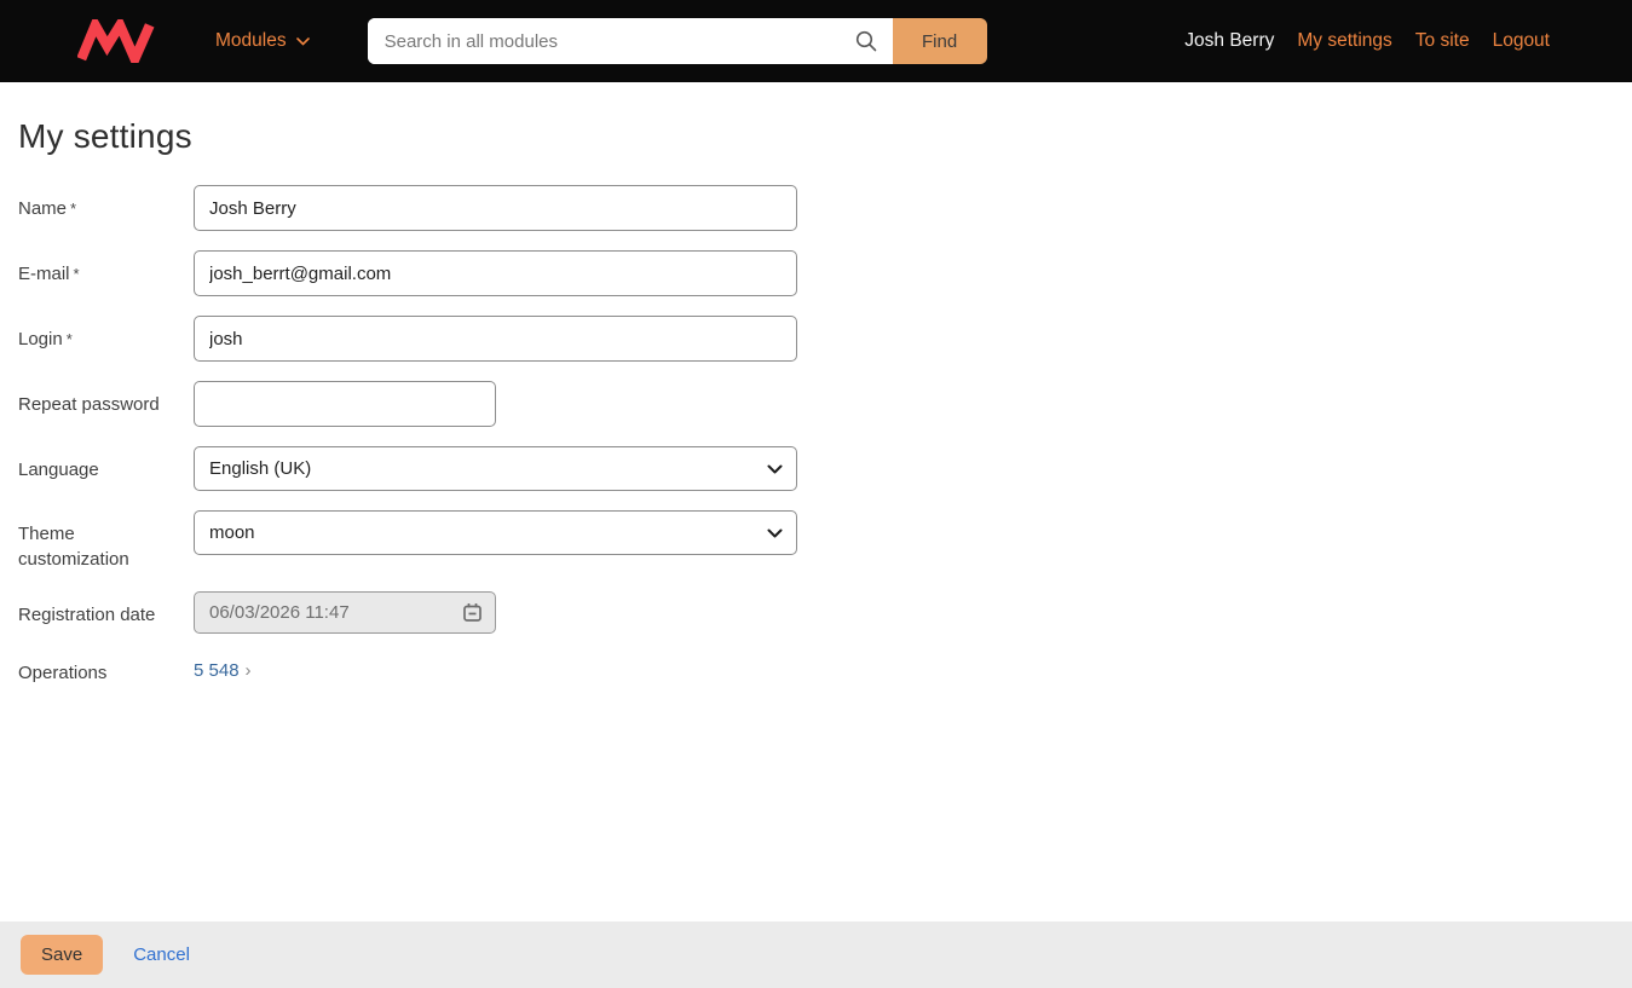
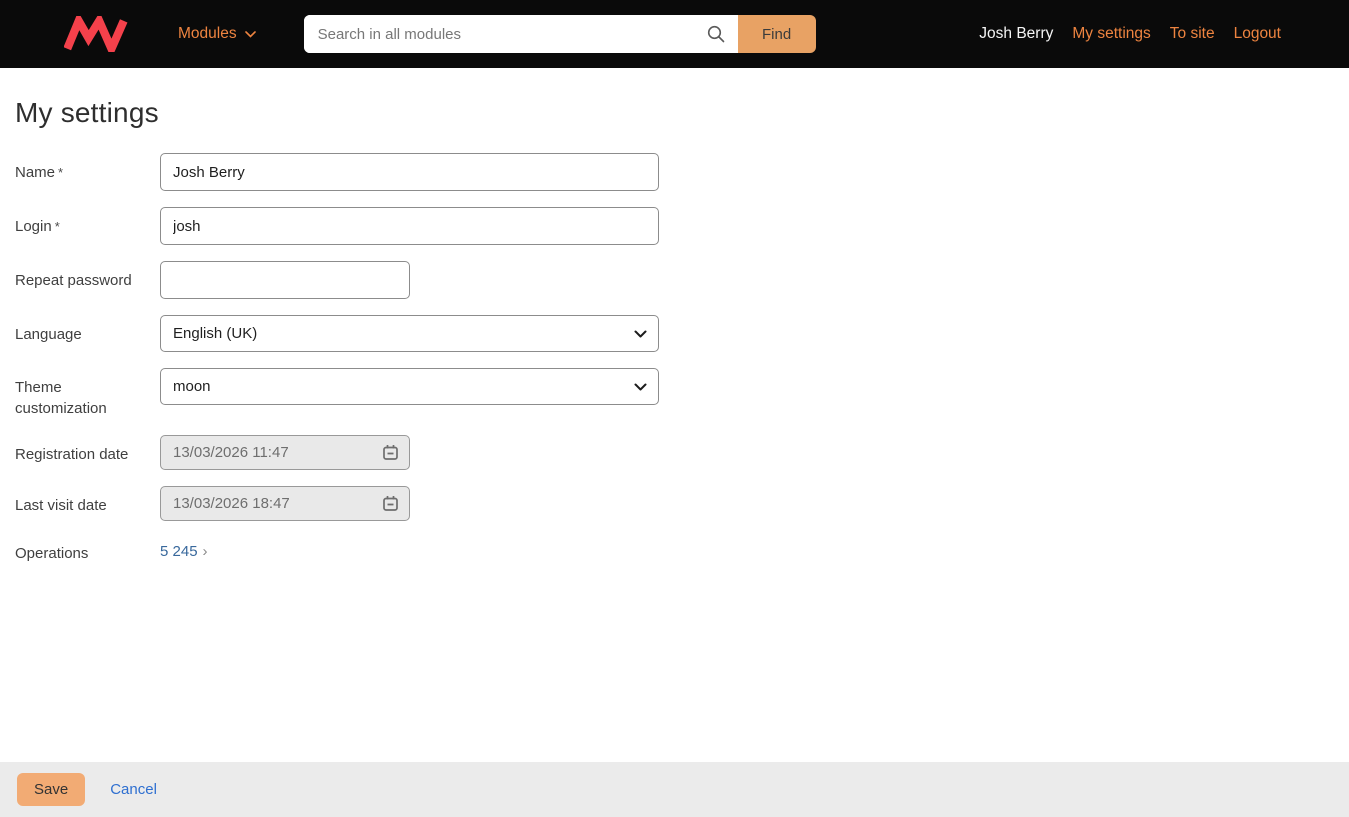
  Modules
  Search in all modules
  Find
  Josh Berry
  My settings
  To site
  Logout
  My settings
  Name *
  Josh Berry
- E-mail *
- josh_berrt@gmail.com
  Login *
  josh
  Repeat password
  Language
  English (UK)
  Theme customization
  moon
  Registration date
- 06/03/2026 11:47
+ 13/03/2026 11:47
+ Last visit date
+ 13/03/2026 18:47
  Operations
- 5 548 ›
+ 5 245 ›
  Save
  Cancel
